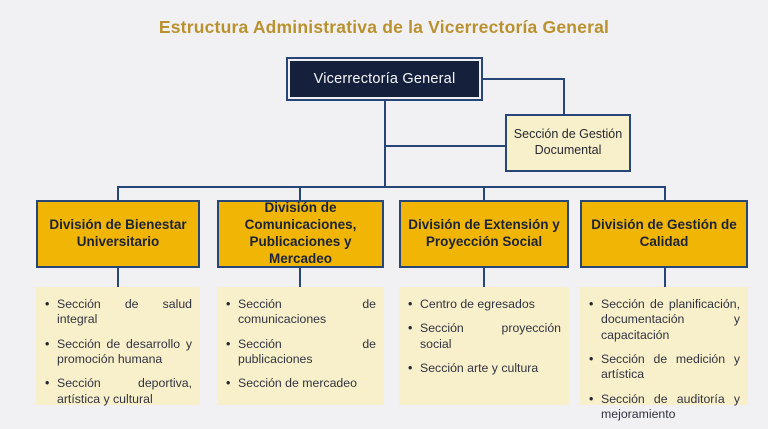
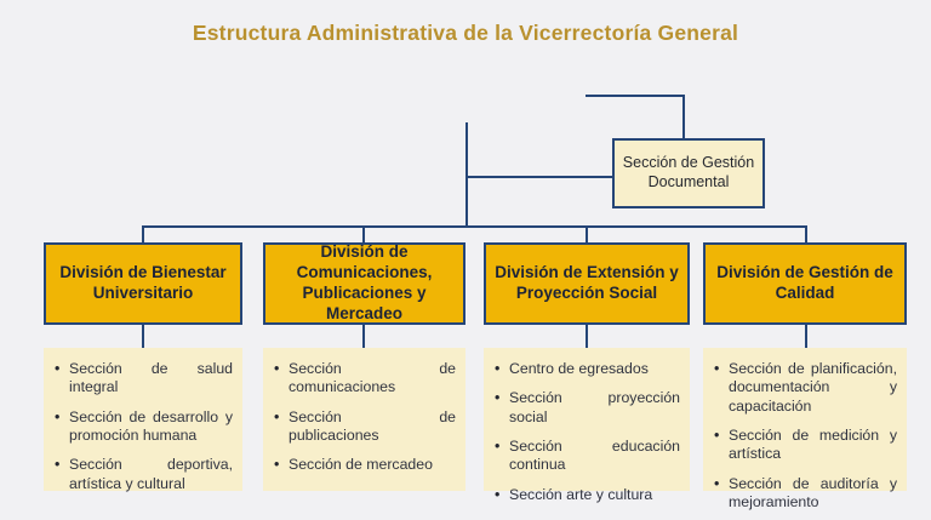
  Estructura Administrativa de la Vicerrectoría General
- Vicerrectoría General
  Sección de Gestión Documental
  División de Bienestar Universitario
  División de Comunicaciones, Publicaciones y Mercadeo
  División de Extensión y Proyección Social
  División de Gestión de Calidad
  Sección de salud integral
  Sección de desarrollo y promoción humana
  Sección deportiva, artística y cultural
  Sección de comunicaciones
  Sección de publicaciones
  Sección de mercadeo
  Centro de egresados
  Sección proyección social
+ Sección educación continua
  Sección arte y cultura
  Sección de planificación, documentación y capacitación
  Sección de medición y artística
  Sección de auditoría y mejoramiento
